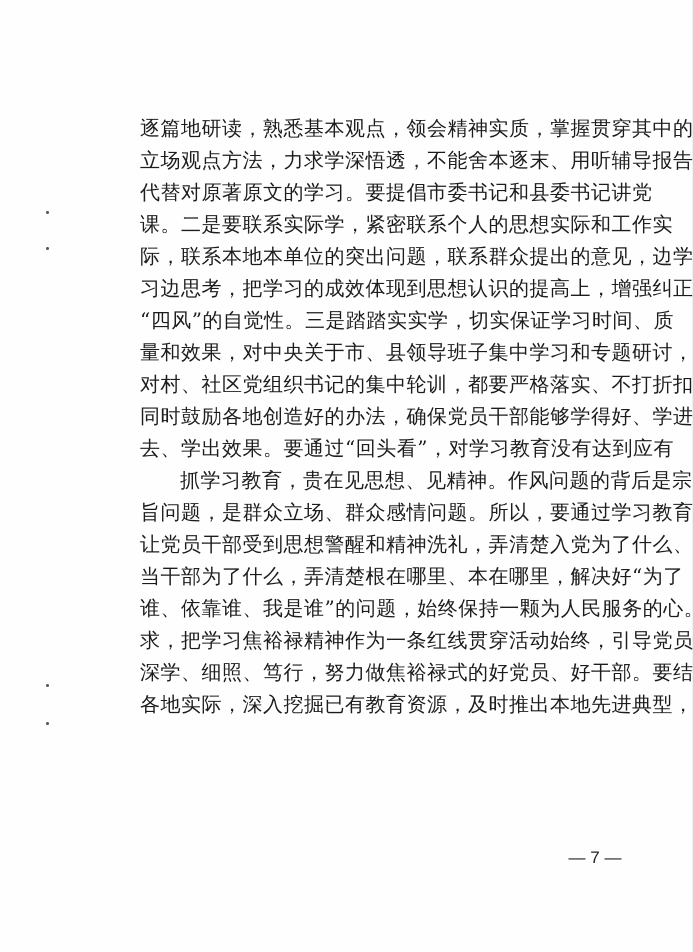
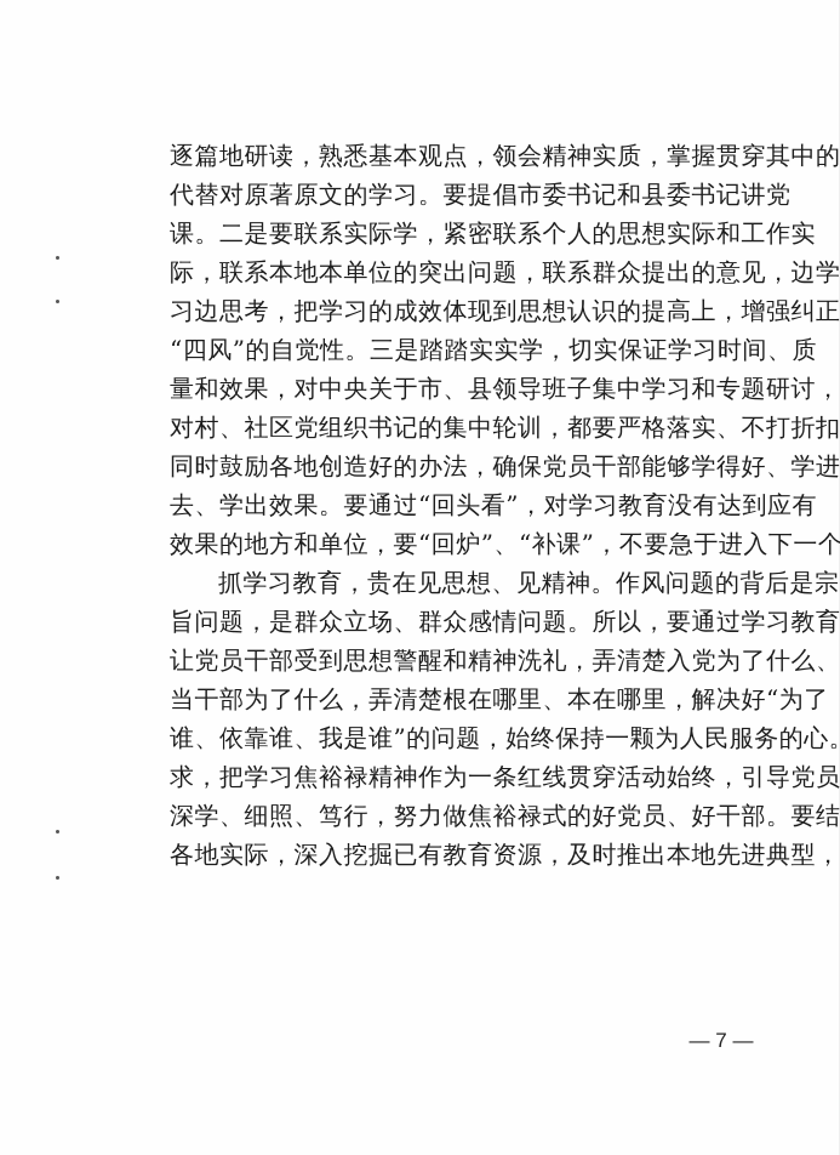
  逐篇地研读，熟悉基本观点，领会精神实质，掌握贯穿其中的
- 立场观点方法，力求学深悟透，不能舍本逐末、用听辅导报告
  代替对原著原文的学习。要提倡市委书记和县委书记讲党
  课。二是要联系实际学，紧密联系个人的思想实际和工作实
  际，联系本地本单位的突出问题，联系群众提出的意见，边学
  习边思考，把学习的成效体现到思想认识的提高上，增强纠正
  “四风”的自觉性。三是踏踏实实学，切实保证学习时间、质
  量和效果，对中央关于市、县领导班子集中学习和专题研讨，
  对村、社区党组织书记的集中轮训，都要严格落实、不打折扣
  同时鼓励各地创造好的办法，确保党员干部能够学得好、学进
  去、学出效果。要通过“回头看”，对学习教育没有达到应有
+ 效果的地方和单位，要“回炉”、“补课”，不要急于进入下一个
  抓学习教育，贵在见思想、见精神。作风问题的背后是宗
  旨问题，是群众立场、群众感情问题。所以，要通过学习教育
  让党员干部受到思想警醒和精神洗礼，弄清楚入党为了什么、
  当干部为了什么，弄清楚根在哪里、本在哪里，解决好“为了
  谁、依靠谁、我是谁”的问题，始终保持一颗为人民服务的心
  求，把学习焦裕禄精神作为一条红线贯穿活动始终，引导党员
  深学、细照、笃行，努力做焦裕禄式的好党员、好干部。要结
  各地实际，深入挖掘已有教育资源，及时推出本地先进典型，
  — 7 —
